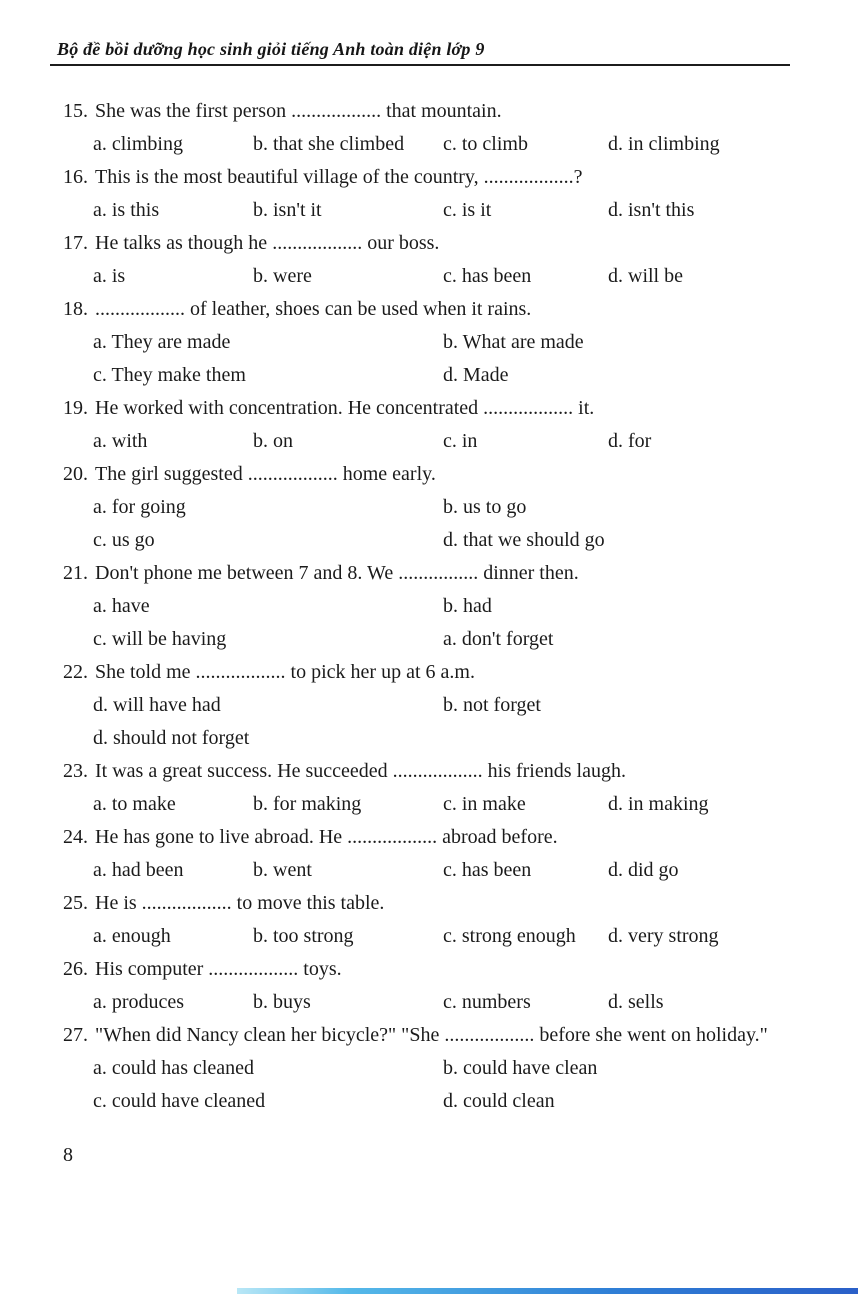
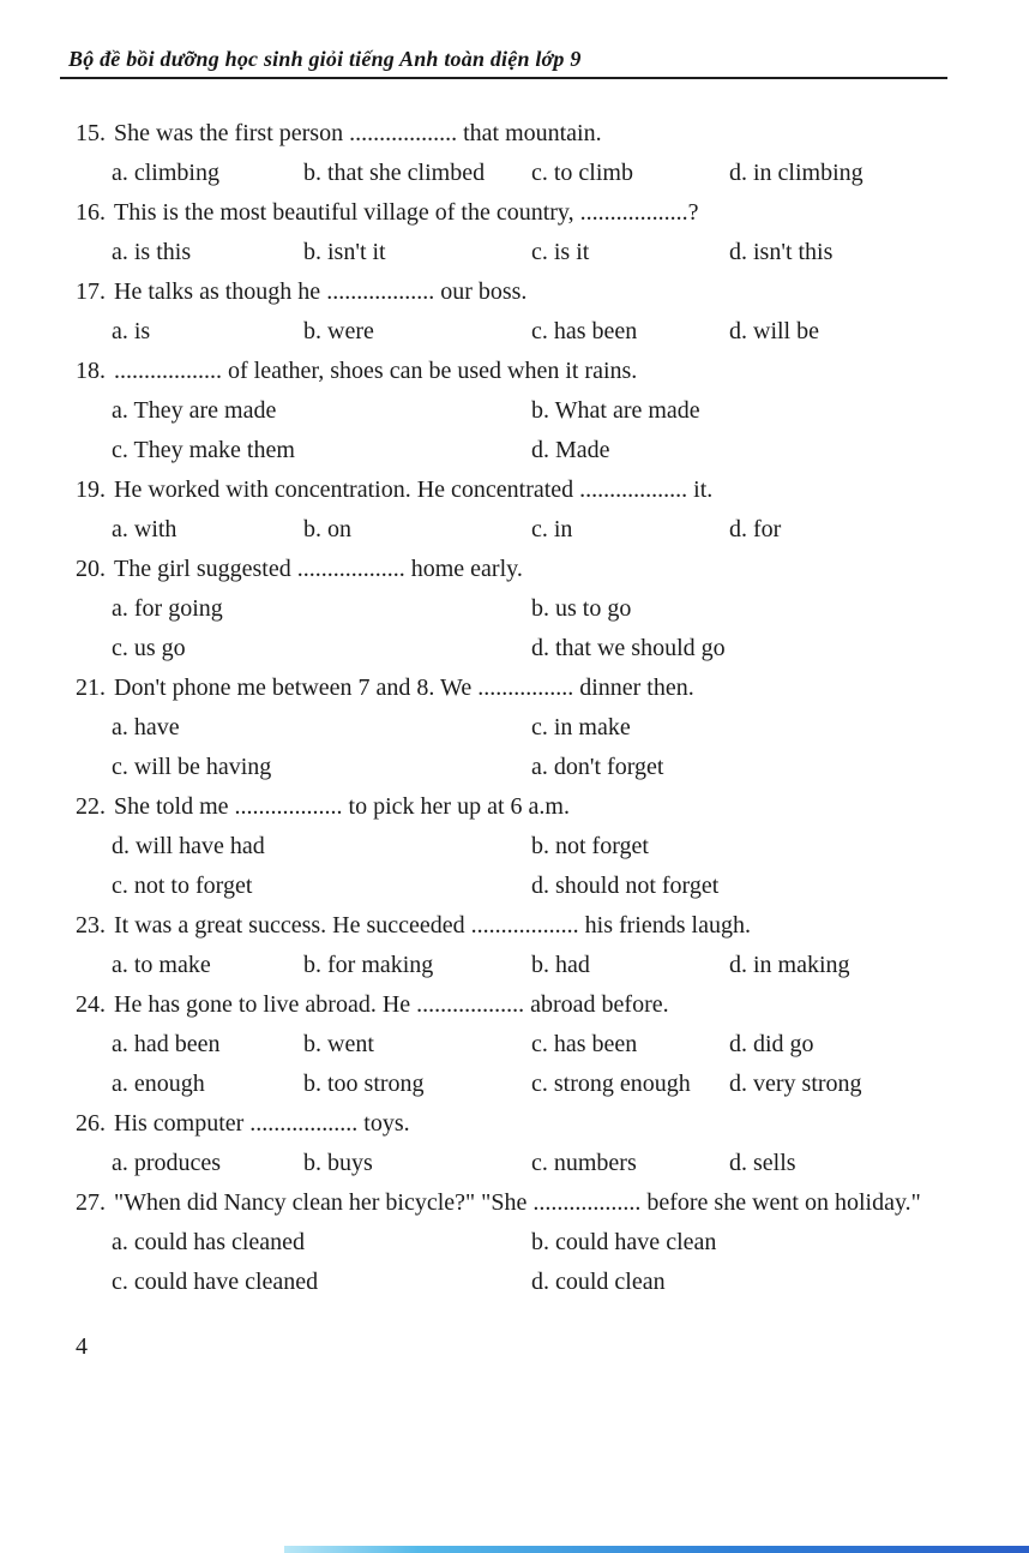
  Bộ đề bồi dưỡng học sinh giỏi tiếng Anh toàn diện lớp 9
  15. She was the first person .................. that mountain.
  a. climbing
  b. that she climbed
  c. to climb
  d. in climbing
  16. This is the most beautiful village of the country, ..................?
  a. is this
  b. isn't it
  c. is it
  d. isn't this
  17. He talks as though he .................. our boss.
  a. is
  b. were
  c. has been
  d. will be
  18. .................. of leather, shoes can be used when it rains.
  a. They are made
  b. What are made
  c. They make them
  d. Made
  19. He worked with concentration. He concentrated .................. it.
  a. with
  b. on
  c. in
  d. for
  20. The girl suggested .................. home early.
  a. for going
  b. us to go
  c. us go
  d. that we should go
  21. Don't phone me between 7 and 8. We ................ dinner then.
  a. have
- b. had
+ c. in make
  c. will be having
  a. don't forget
  22. She told me .................. to pick her up at 6 a.m.
  d. will have had
  b. not forget
+ c. not to forget
  d. should not forget
  23. It was a great success. He succeeded .................. his friends laugh.
  a. to make
  b. for making
- c. in make
+ b. had
  d. in making
  24. He has gone to live abroad. He .................. abroad before.
  a. had been
  b. went
  c. has been
  d. did go
- 25. He is .................. to move this table.
  a. enough
  b. too strong
  c. strong enough
  d. very strong
  26. His computer .................. toys.
  a. produces
  b. buys
  c. numbers
  d. sells
  27. "When did Nancy clean her bicycle?" "She .................. before she went on holiday."
  a. could has cleaned
  b. could have clean
  c. could have cleaned
  d. could clean
- 8
+ 4
